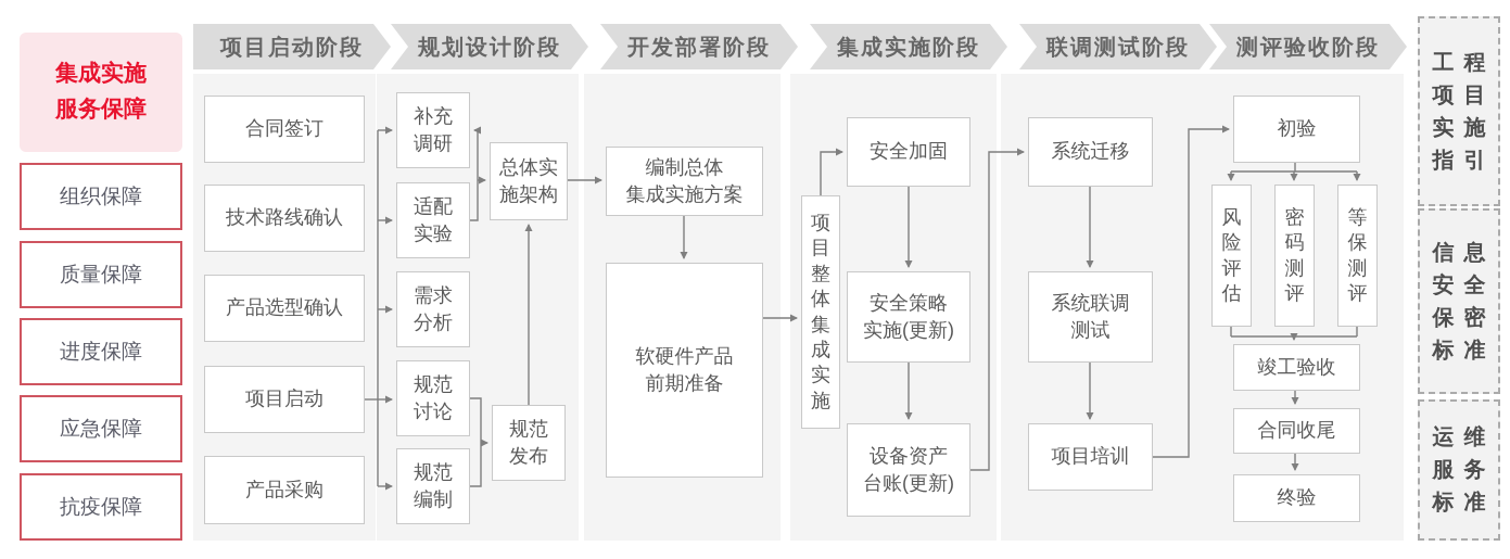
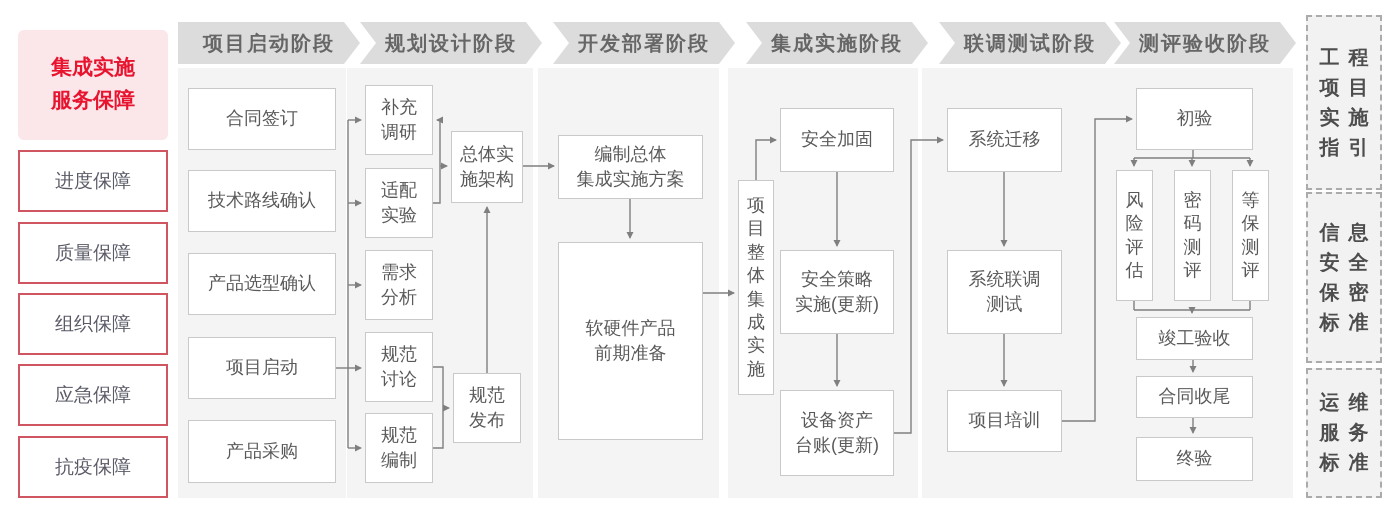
  集成实施
  服务保障
- 组织保障
+ 进度保障
  质量保障
- 进度保障
+ 组织保障
  应急保障
  抗疫保障
  项目启动阶段
  规划设计阶段
  开发部署阶段
  集成实施阶段
  联调测试阶段
  测评验收阶段
  合同签订
  技术路线确认
  产品选型确认
  项目启动
  产品采购
  补充
  调研
  适配
  实验
  需求
  分析
  规范
  讨论
  规范
  编制
  总体实
  施架构
  规范
  发布
  编制总体
  集成实施方案
  软硬件产品
  前期准备
  项目整体集成实施
  安全加固
  安全策略
  实施(更新)
  设备资产
  台账(更新)
  系统迁移
  系统联调
  测试
  项目培训
  初验
  风险评估
  密码测评
  等保测评
  竣工验收
  合同收尾
  终验
  工程
  项目
  实施
  指引
  信息
  安全
  保密
  标准
  运维
  服务
  标准
